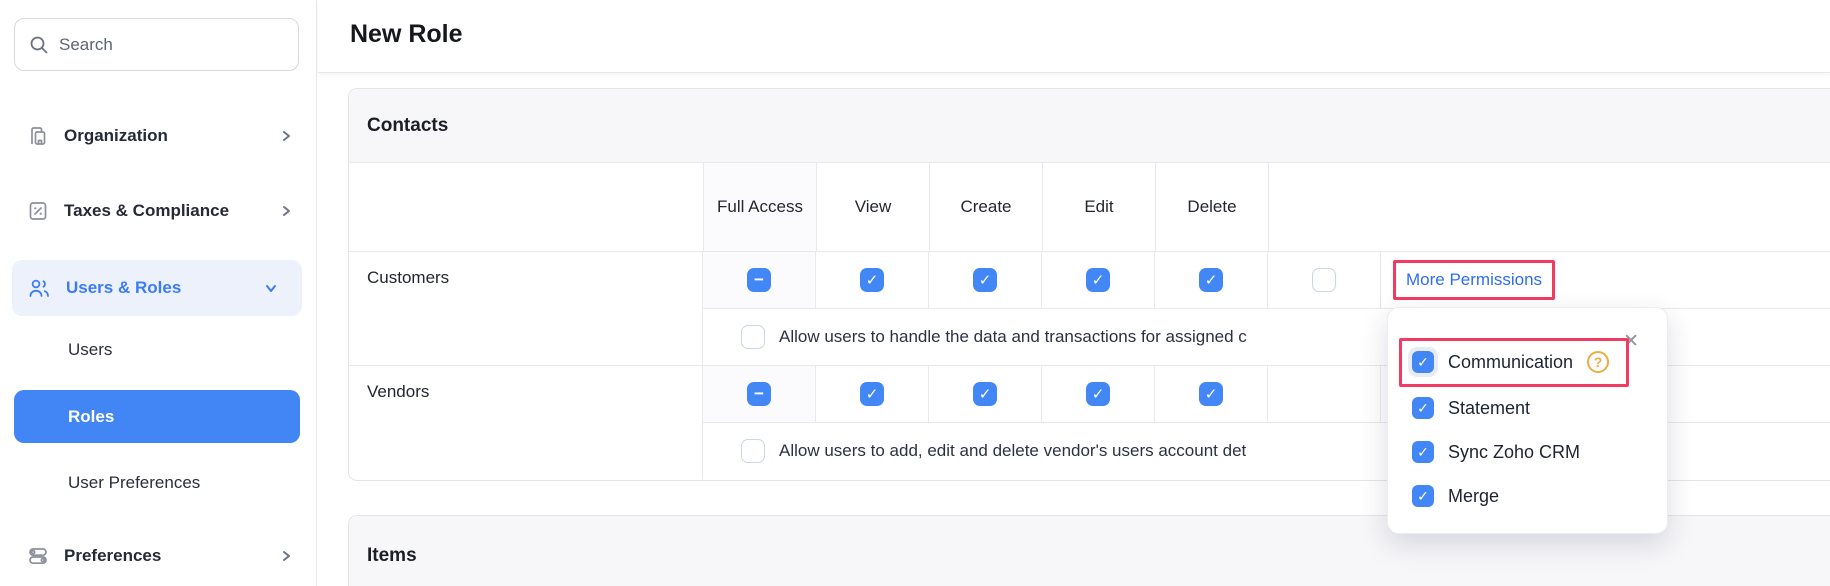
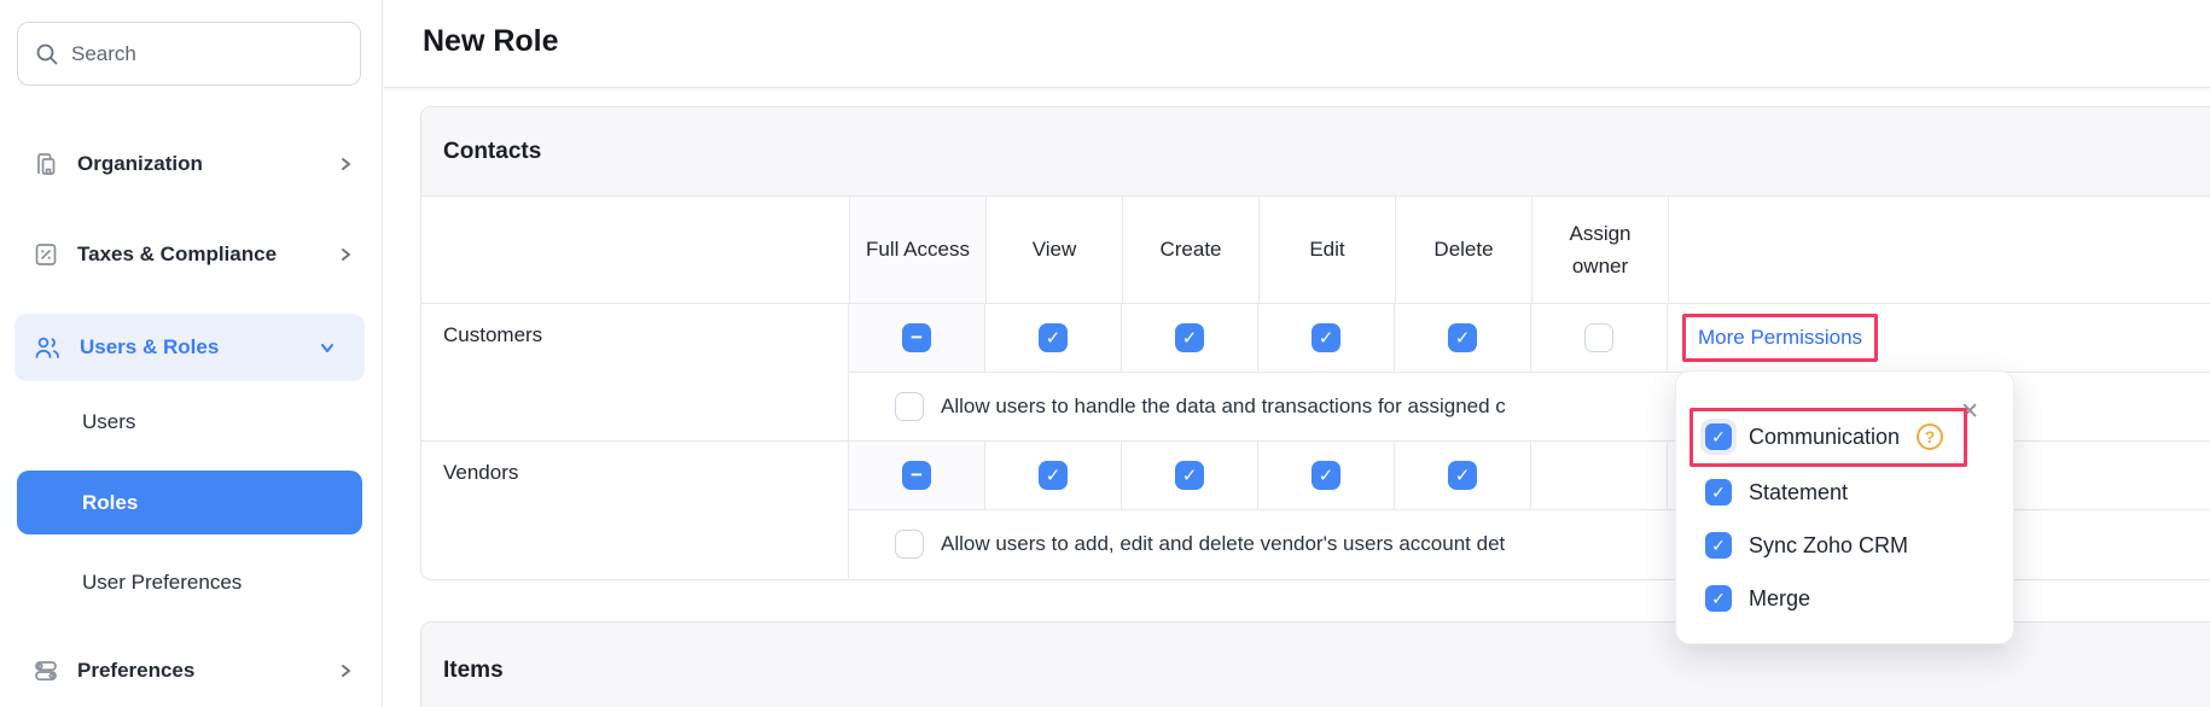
  Search
  Organization
  Taxes & Compliance
  Users & Roles
  Users
  Roles
  User Preferences
  Preferences
  New Role
  Contacts
  Full Access
  View
  Create
  Edit
  Delete
+ Assign owner
  Customers
  −
  ✓
  ✓
  ✓
  ✓
  More Permissions
  Allow users to handle the data and transactions for assigned c
  Vendors
  −
  ✓
  ✓
  ✓
  ✓
  Allow users to add, edit and delete vendor's users account det
  Items
  ✕
  ✓
  Communication
  ?
  ✓
  Statement
  ✓
  Sync Zoho CRM
  ✓
  Merge
